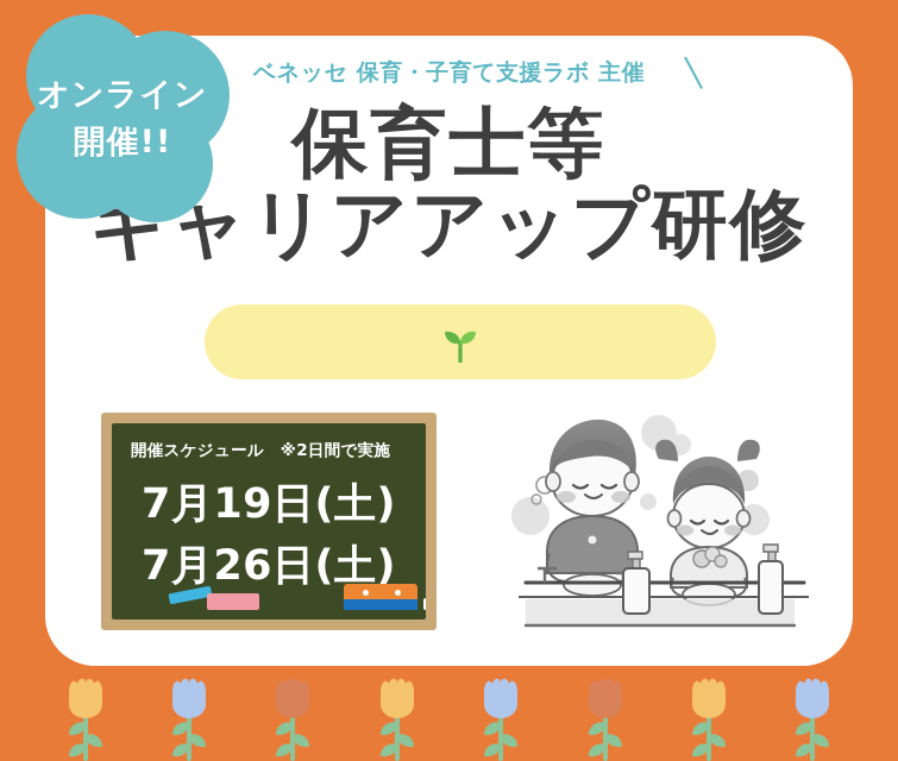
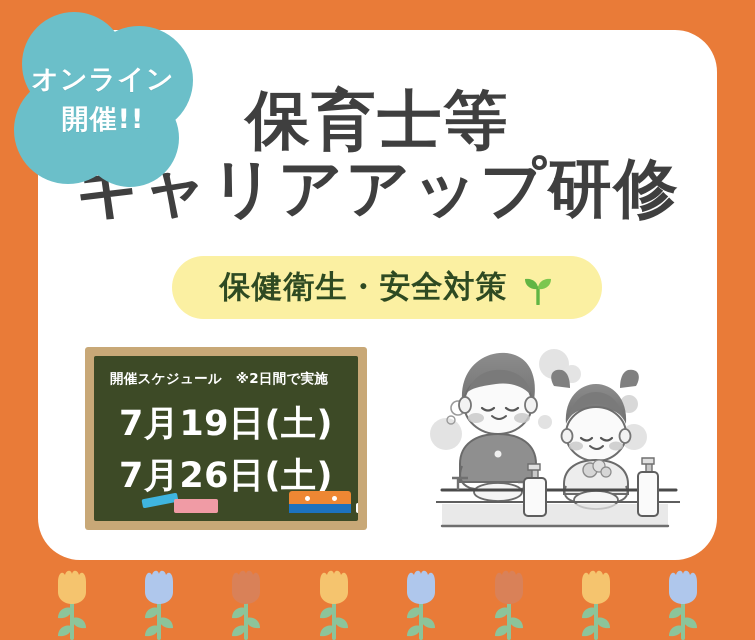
- ベネッセ 保育・子育て支援ラボ 主催
  保育士等
  キャリアアップ研修
+ 保健衛生・安全対策
  オンライン
  開催!!
  開催スケジュール ※2日間で実施
  7月19日(土)
  7月26日(土)
